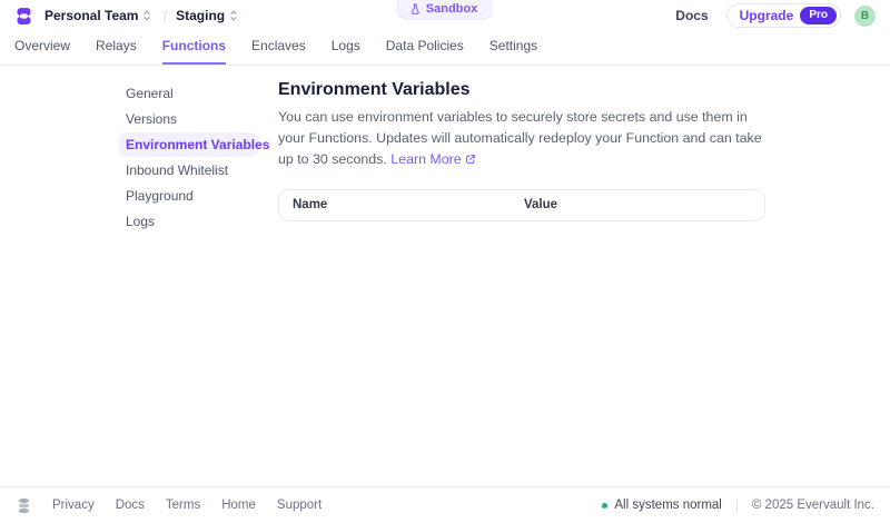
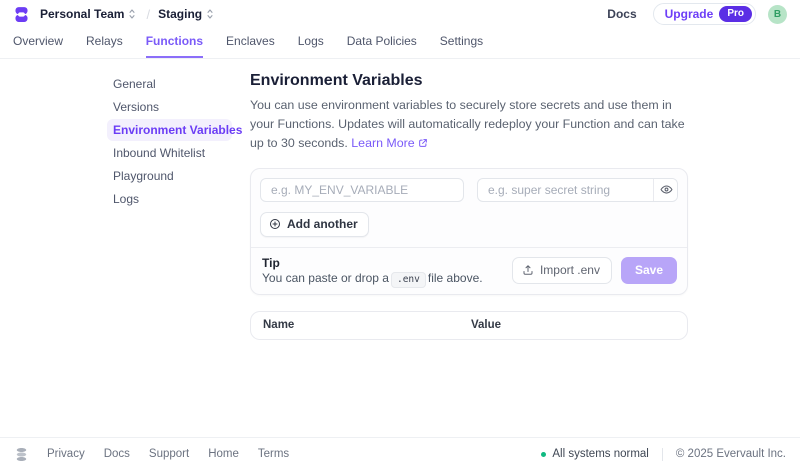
  Personal Team
  /
  Staging
- Sandbox
  Docs
  Upgrade
  Pro
  B
  Overview
  Relays
  Functions
  Enclaves
  Logs
  Data Policies
  Settings
  General
  Versions
  Environment Variables
  Inbound Whitelist
  Playground
  Logs
  Environment Variables
  You can use environment variables to securely store secrets and use them in your Functions. Updates will automatically redeploy your Function and can take up to 30 seconds. Learn More
+ e.g. MY_ENV_VARIABLE
+ e.g. super secret string
+ Add another
+ Tip
+ You can paste or drop a .env file above.
+ Import .env
+ Save
  Name
  Value
  Privacy
  Docs
- Terms
+ Support
  Home
- Support
+ Terms
  All systems normal
  © 2025 Evervault Inc.
